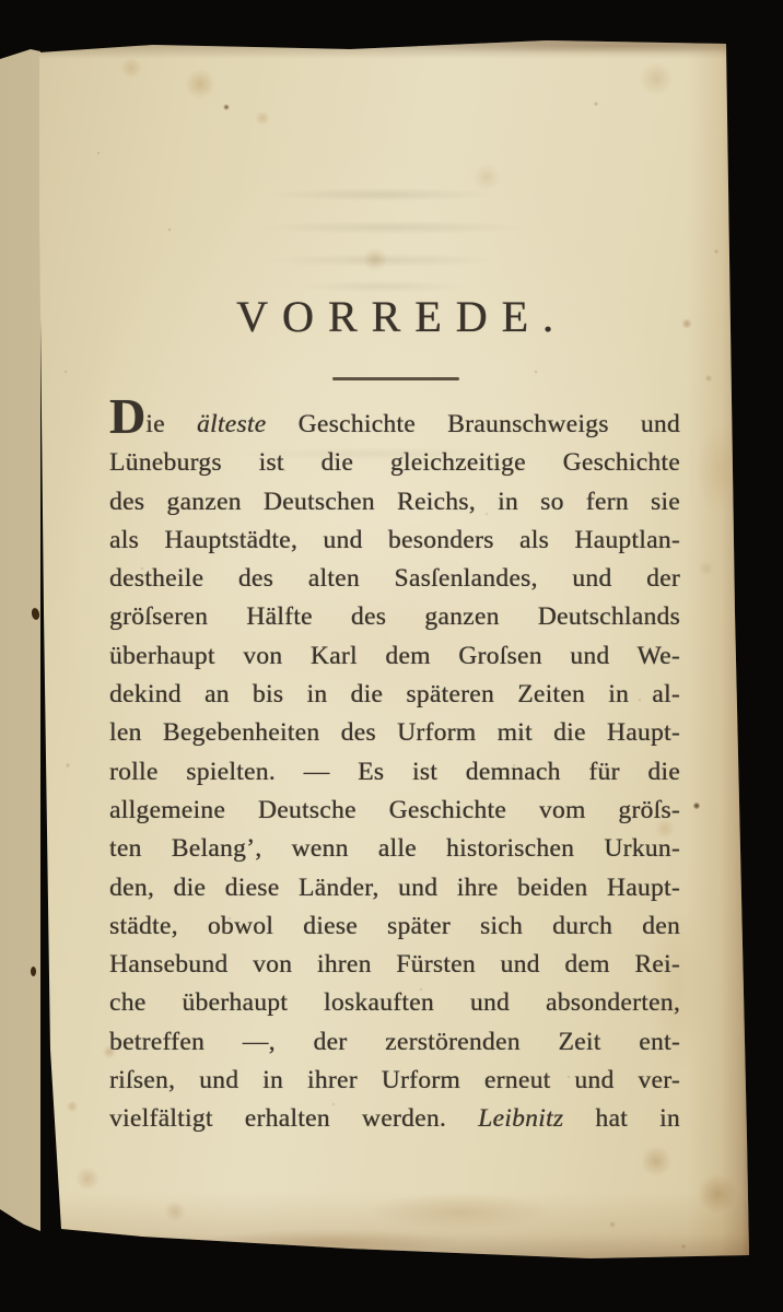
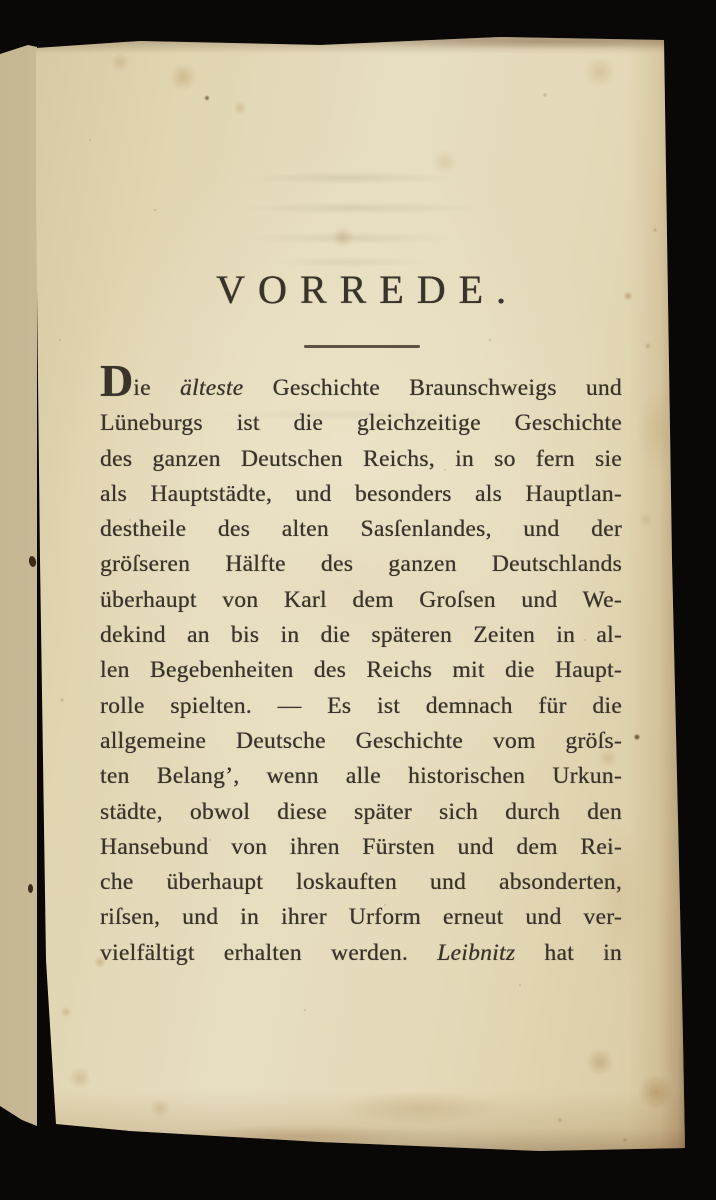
  VORREDE.
  Die älteste Geschichte Braunschweigs und
  Lüneburgs ist die gleichzeitige Geschichte
  des ganzen Deutschen Reichs, in so fern sie
  als Hauptstädte, und besonders als Hauptlan-
  destheile des alten Sasſenlandes, und der
  gröſseren Hälfte des ganzen Deutschlands
  überhaupt von Karl dem Groſsen und We-
  dekind an bis in die späteren Zeiten in al-
- len Begebenheiten des Urform mit die Haupt-
+ len Begebenheiten des Reichs mit die Haupt-
  rolle spielten. — Es ist demnach für die
  allgemeine Deutsche Geschichte vom gröſs-
  ten Belang’, wenn alle historischen Urkun-
- den, die diese Länder, und ihre beiden Haupt-
  städte, obwol diese später sich durch den
  Hansebund von ihren Fürsten und dem Rei-
  che überhaupt loskauften und absonderten,
- betreffen —, der zerstörenden Zeit ent-
  riſsen, und in ihrer Urform erneut und ver-
  vielfältigt erhalten werden. Leibnitz hat in
